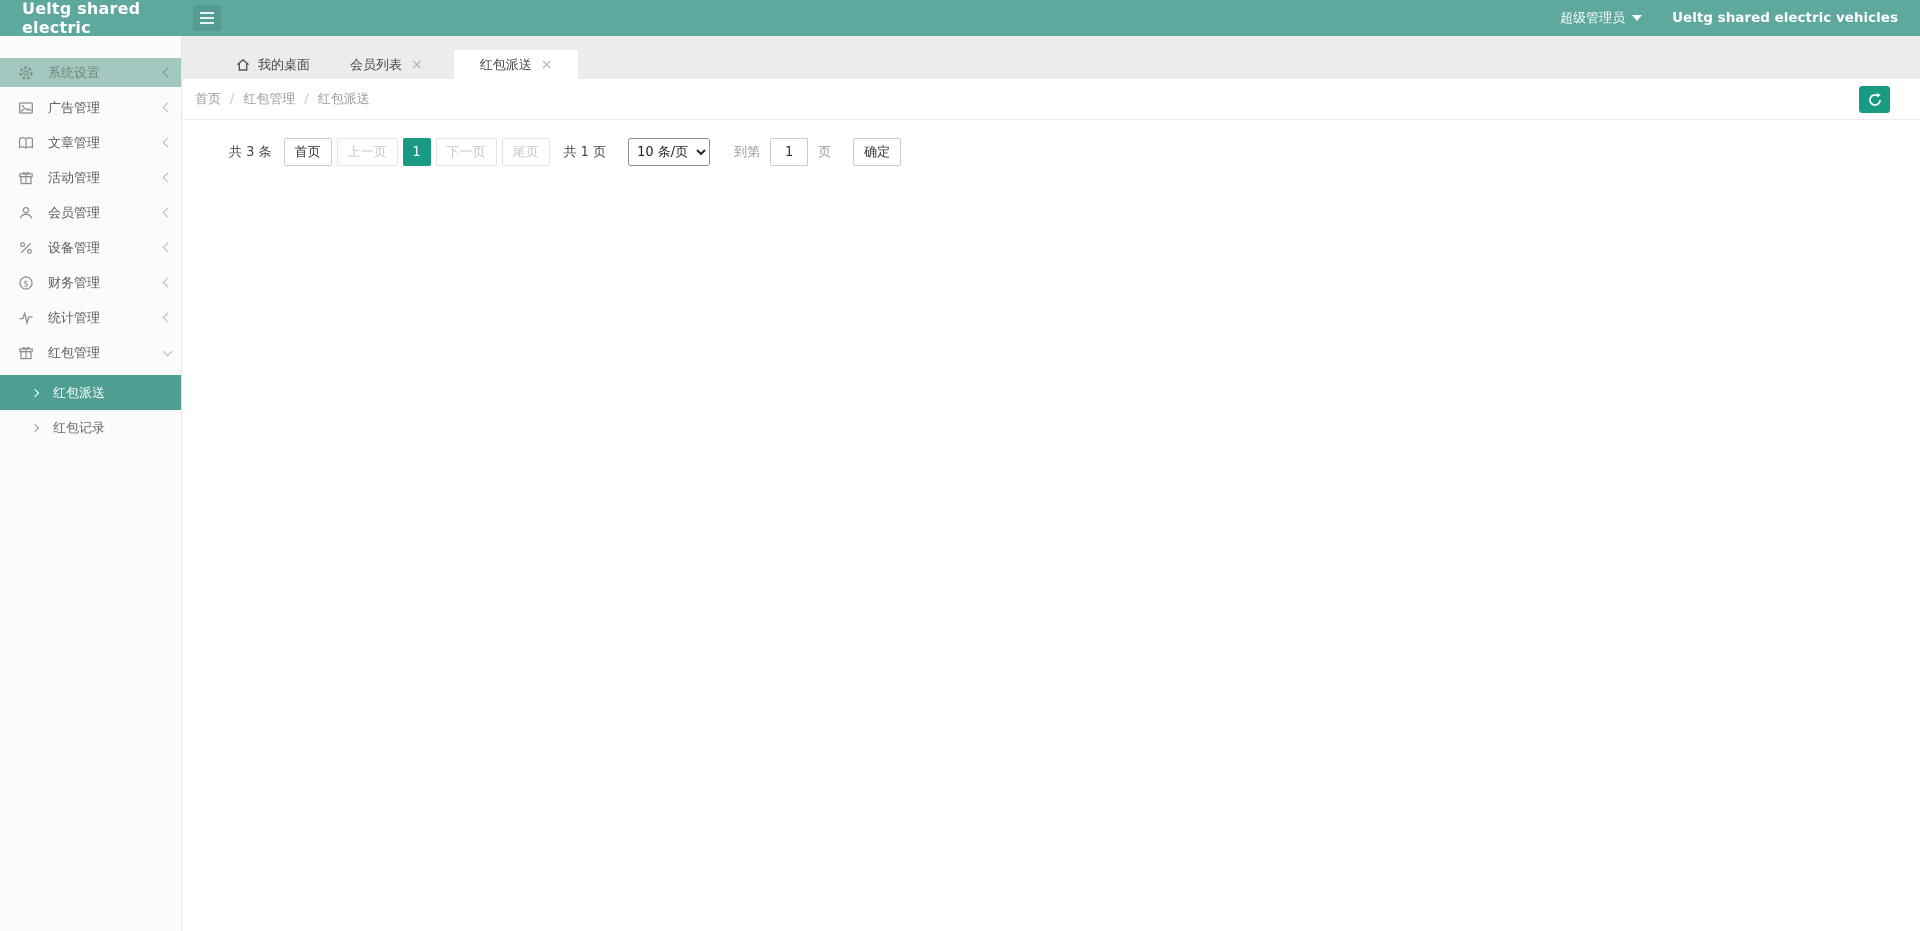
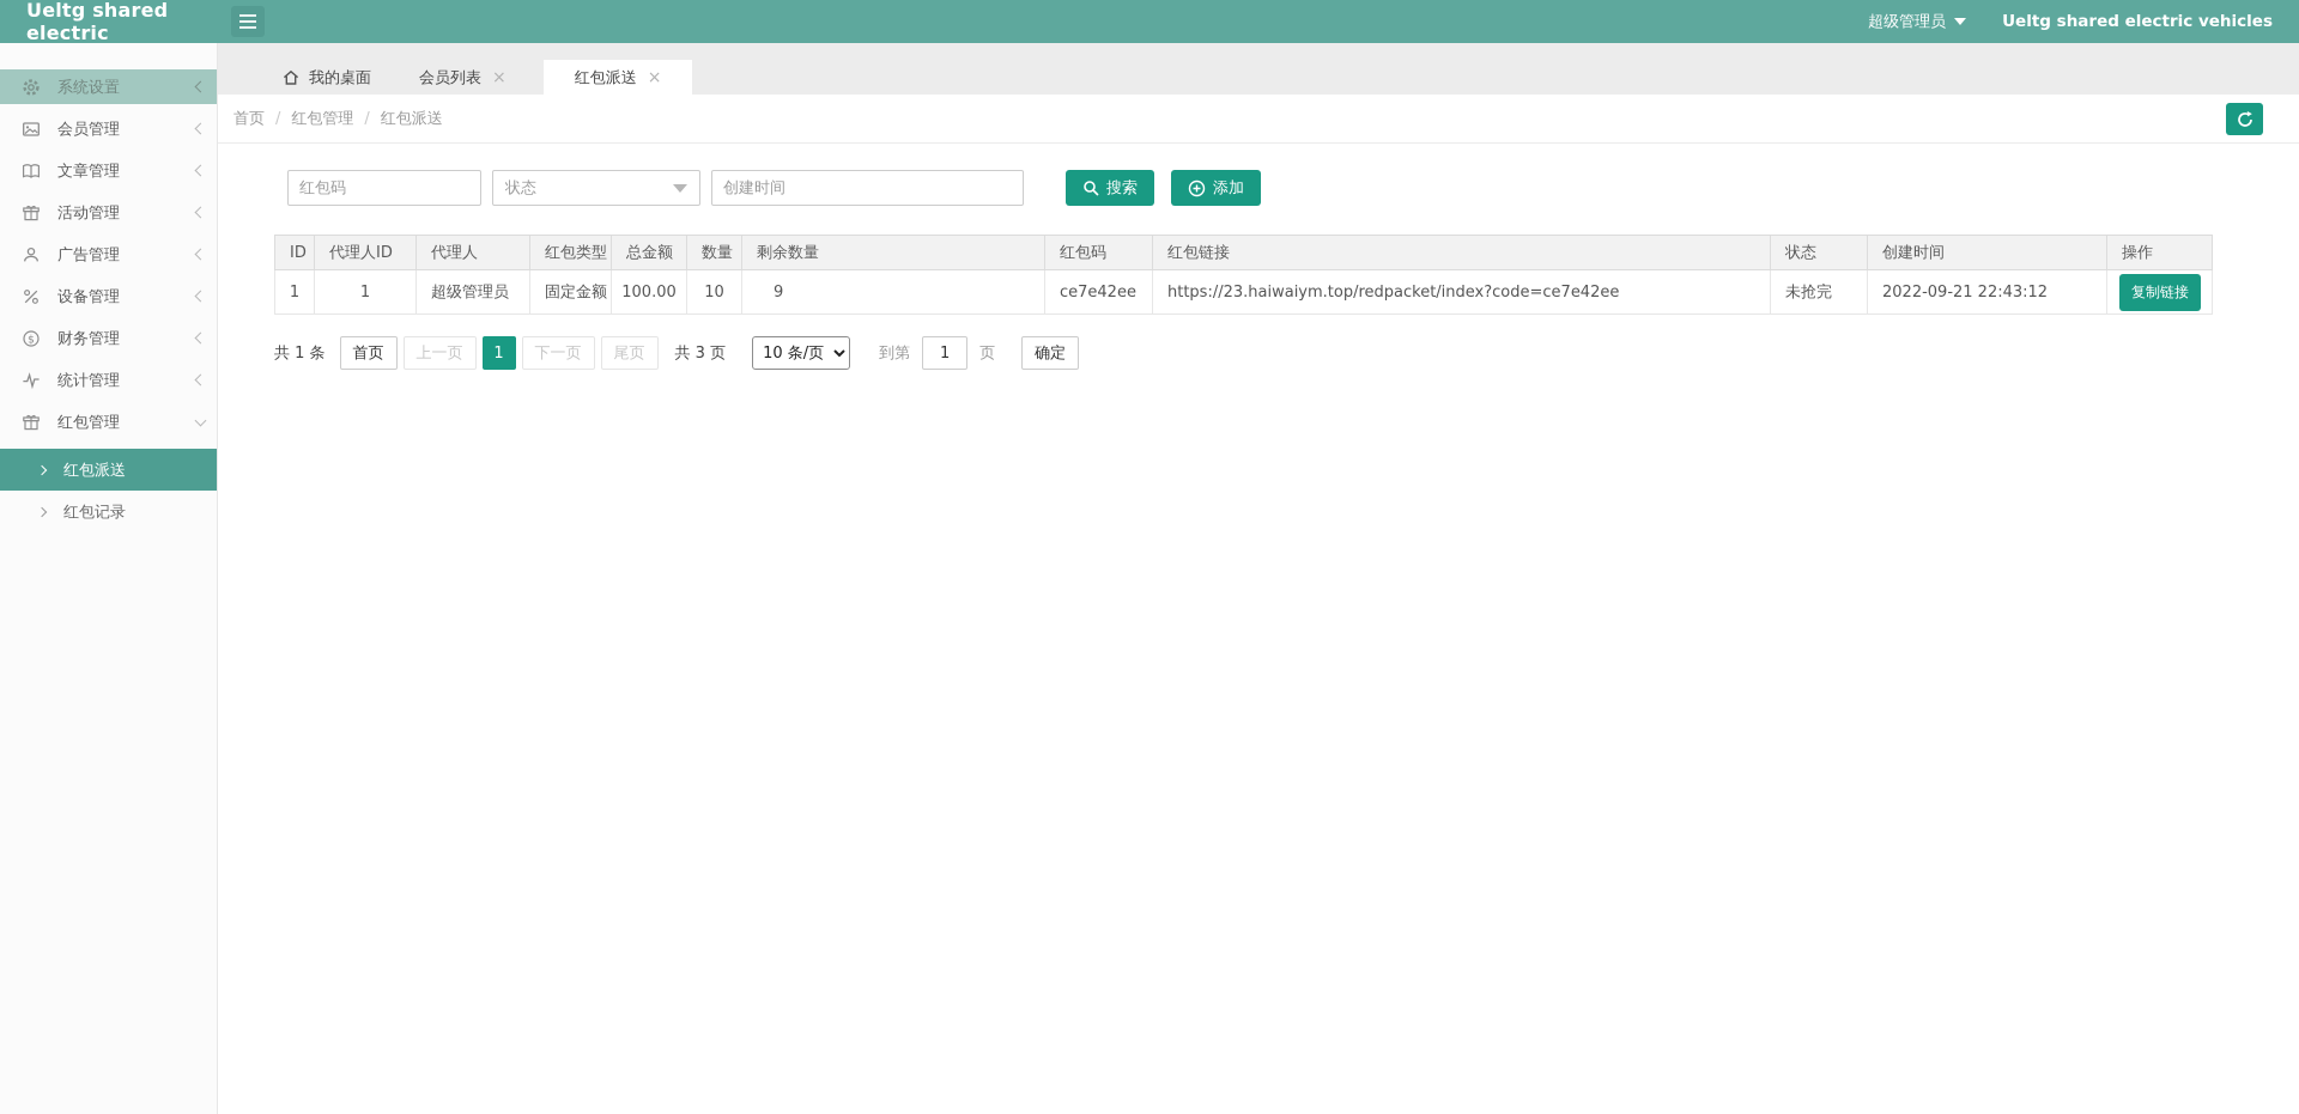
  Ueltg shared electric
  超级管理员
  Ueltg shared electric vehicles
  系统设置
- 广告管理
+ 会员管理
  文章管理
  活动管理
- 会员管理
+ 广告管理
  设备管理
  $
  财务管理
  统计管理
  红包管理
  红包派送
  红包记录
  我的桌面
  会员列表
  ×
  红包派送
  ×
  首页
  /
  红包管理
  /
  红包派送
+ 红包码
+ 状态
+ 创建时间
+ 搜索
+ 添加
+ ID	代理人ID	代理人	红包类型	总金额	数量	剩余数量	红包码	红包链接	状态	创建时间	操作
+ 1	1	超级管理员	固定金额	100.00	10	9	ce7e42ee	https://23.haiwaiym.top/redpacket/index?code=ce7e42ee	未抢完	2022-09-21 22:43:12	复制链接
- 共 3 条
+ 共 1 条
  首页
  上一页
  1
  下一页
  尾页
- 共 1 页
+ 共 3 页
  10 条/页
  到第
  1
  页
  确定
